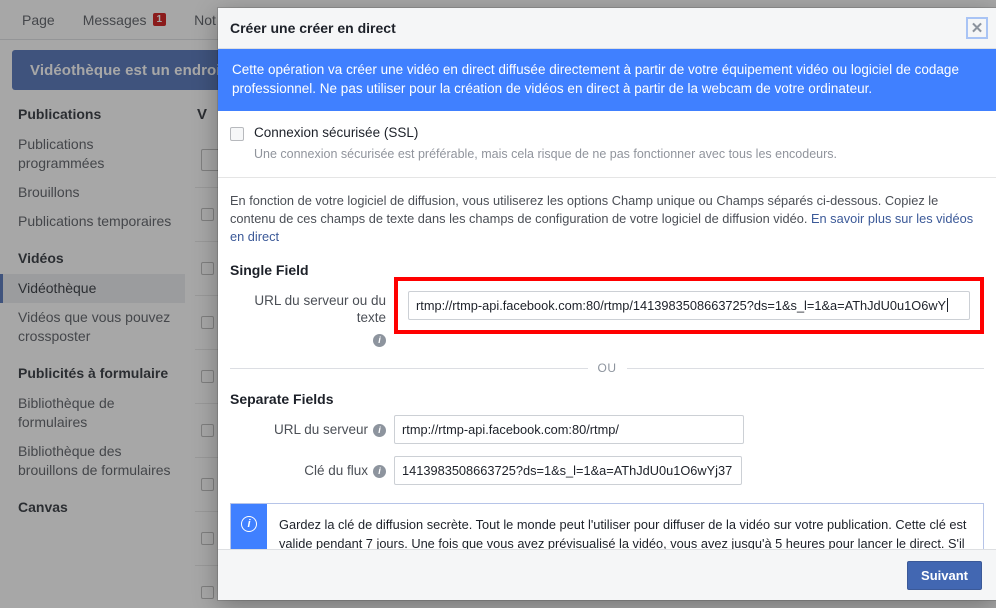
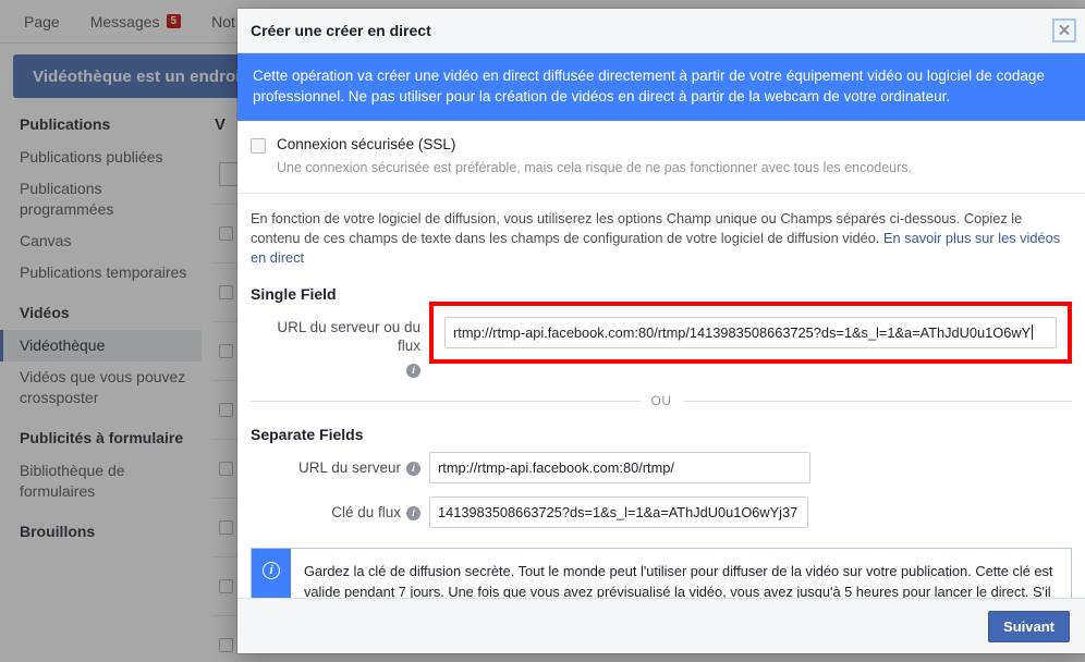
  Page
  Messages
- 1
+ 5
  Not
  Vidéothèque est un endro
  Publications
+ Publications publiées
  Publications programmées
- Brouillons
+ Canvas
  Publications temporaires
  Vidéos
  Vidéothèque
  Vidéos que vous pouvez crossposter
  Publicités à formulaire
  Bibliothèque de formulaires
- Bibliothèque des brouillons de formulaires
- Canvas
+ Brouillons
  V
  Créer une créer en direct
  ✕
  Cette opération va créer une vidéo en direct diffusée directement à partir de votre équipement vidéo ou logiciel de codage professionnel. Ne pas utiliser pour la création de vidéos en direct à partir de la webcam de votre ordinateur.
  Connexion sécurisée (SSL)
  Une connexion sécurisée est préférable, mais cela risque de ne pas fonctionner avec tous les encodeurs.
  En fonction de votre logiciel de diffusion, vous utiliserez les options Champ unique ou Champs séparés ci-dessous. Copiez le contenu de ces champs de texte dans les champs de configuration de votre logiciel de diffusion vidéo. En savoir plus sur les vidéos en direct
  Single Field
- URL du serveur ou du texte
+ URL du serveur ou du flux
  i
  rtmp://rtmp-api.facebook.com:80/rtmp/1413983508663725?ds=1&s_l=1&a=AThJdU0u1O6wY
  OU
  Separate Fields
  URL du serveur
  i
  rtmp://rtmp-api.facebook.com:80/rtmp/
  Clé du flux
  i
  1413983508663725?ds=1&s_l=1&a=AThJdU0u1O6wYj37
  i
  Gardez la clé de diffusion secrète. Tout le monde peut l'utiliser pour diffuser de la vidéo sur votre publication. Cette clé est valide pendant 7 jours. Une fois que vous avez prévisualisé la vidéo, vous avez jusqu'à 5 heures pour lancer le direct. S'il
  Suivant
